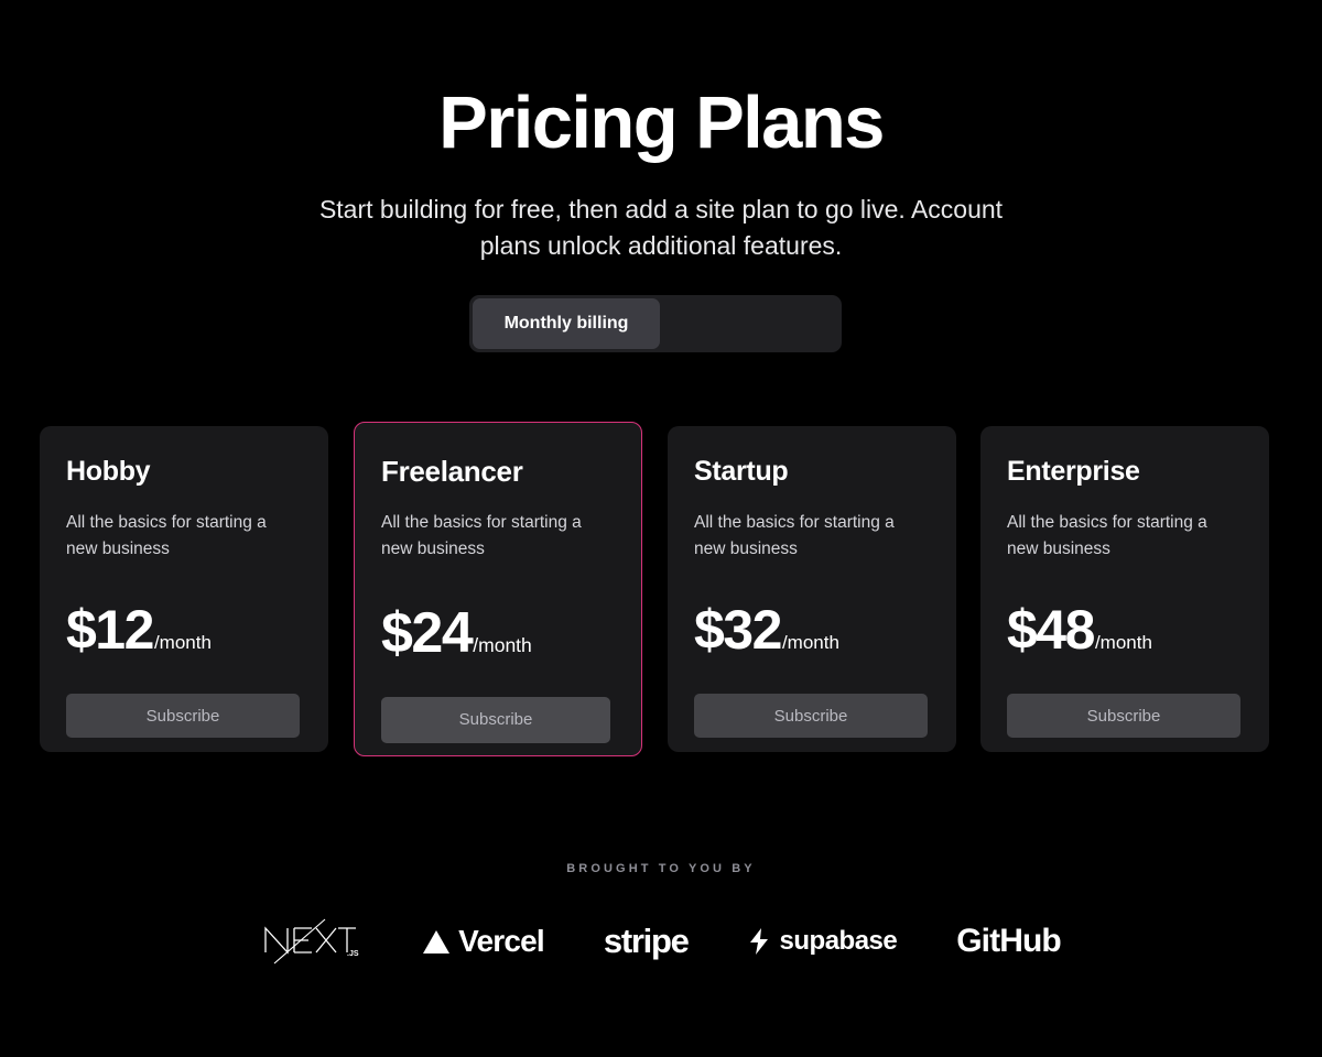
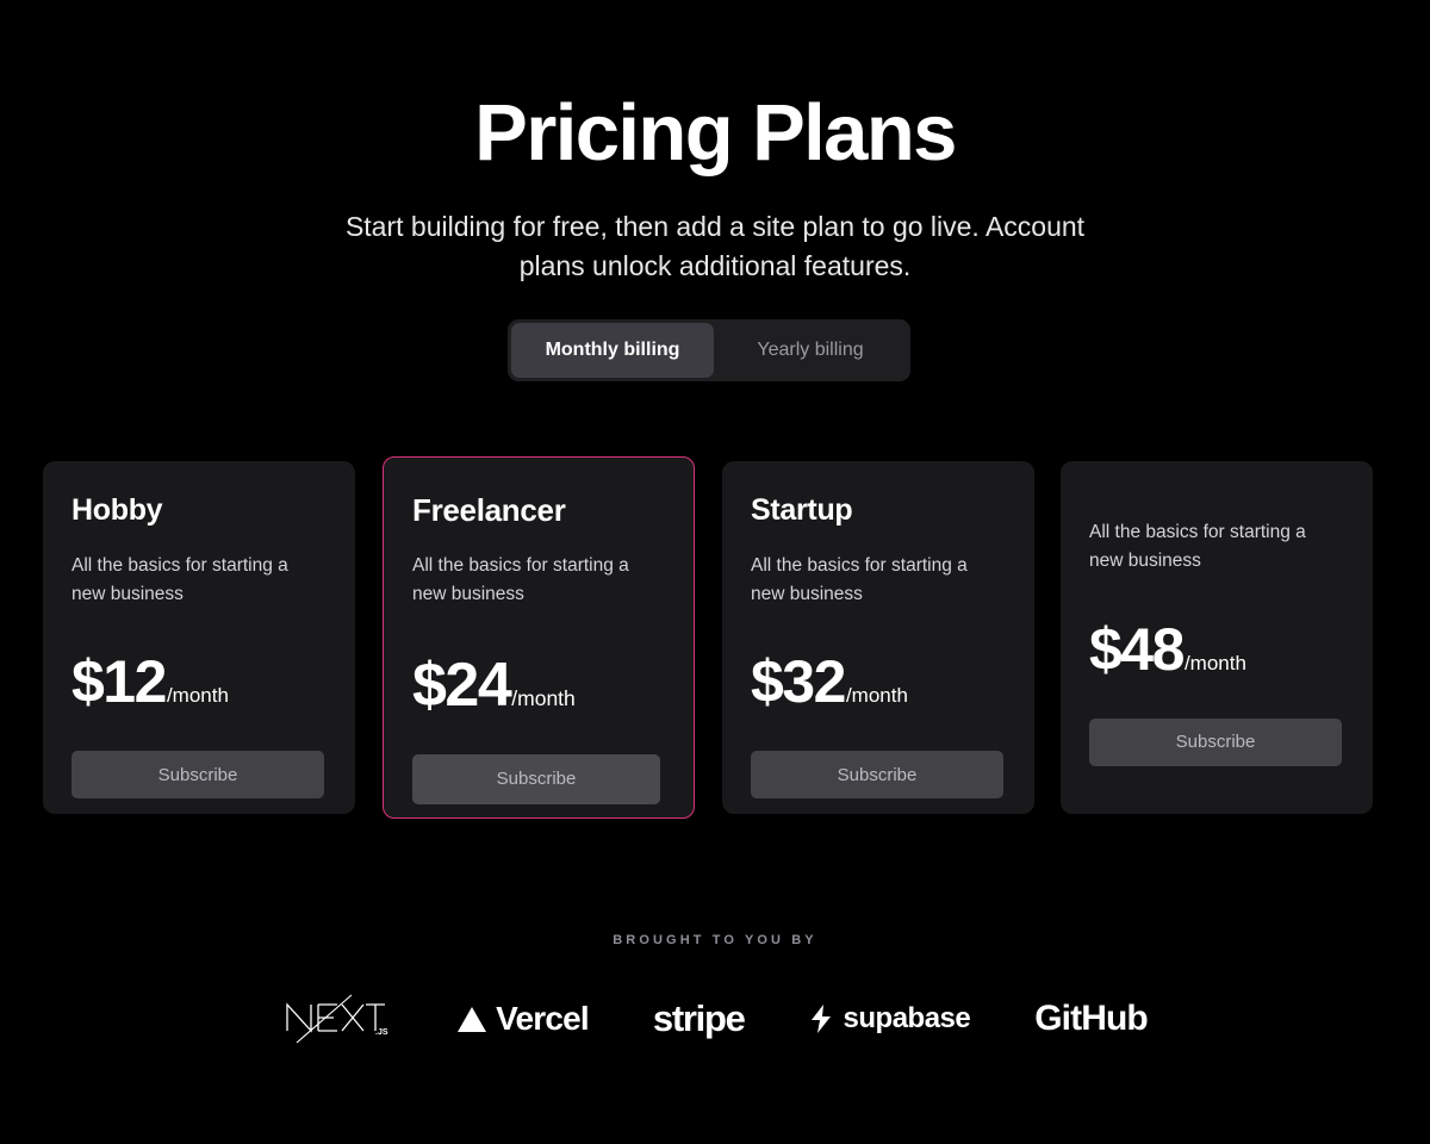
  Pricing Plans
  Start building for free, then add a site plan to go live. Account plans unlock additional features.
  Monthly billing
+ Yearly billing
  Hobby
  All the basics for starting a new business
  $12
  /month
  Subscribe
  Freelancer
  All the basics for starting a new business
  $24
  /month
  Subscribe
  Startup
  All the basics for starting a new business
  $32
  /month
  Subscribe
- Enterprise
  All the basics for starting a new business
  $48
  /month
  Subscribe
  BROUGHT TO YOU BY
  Vercel
  stripe
  supabase
  GitHub
